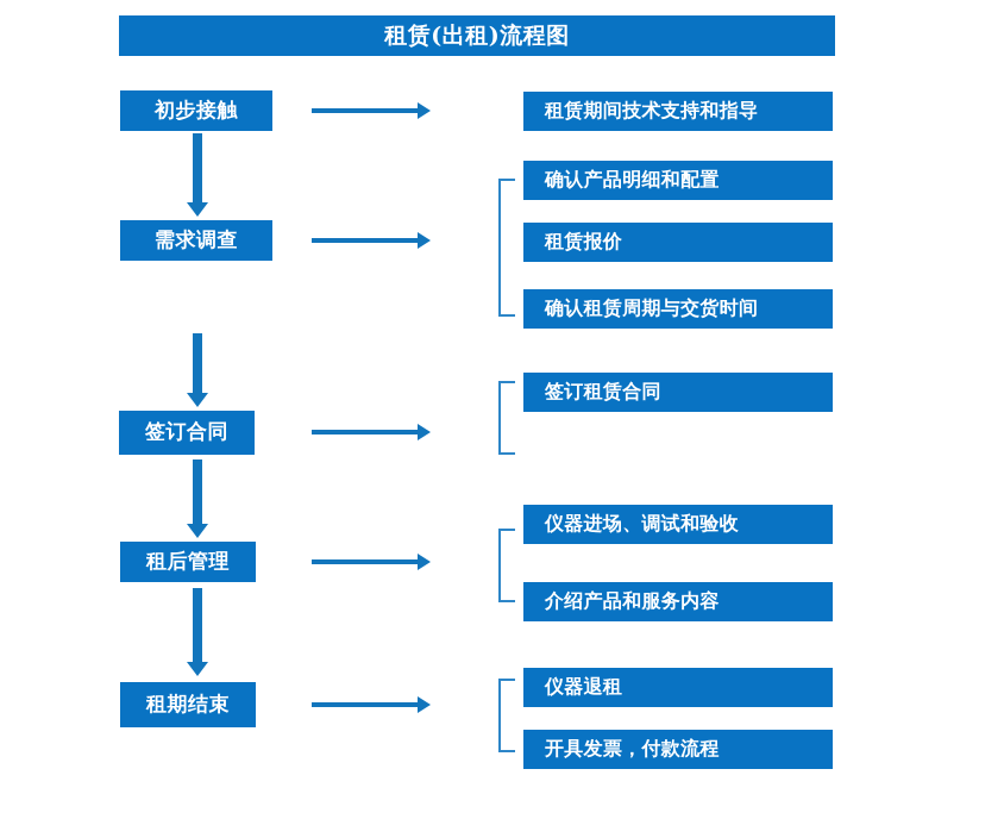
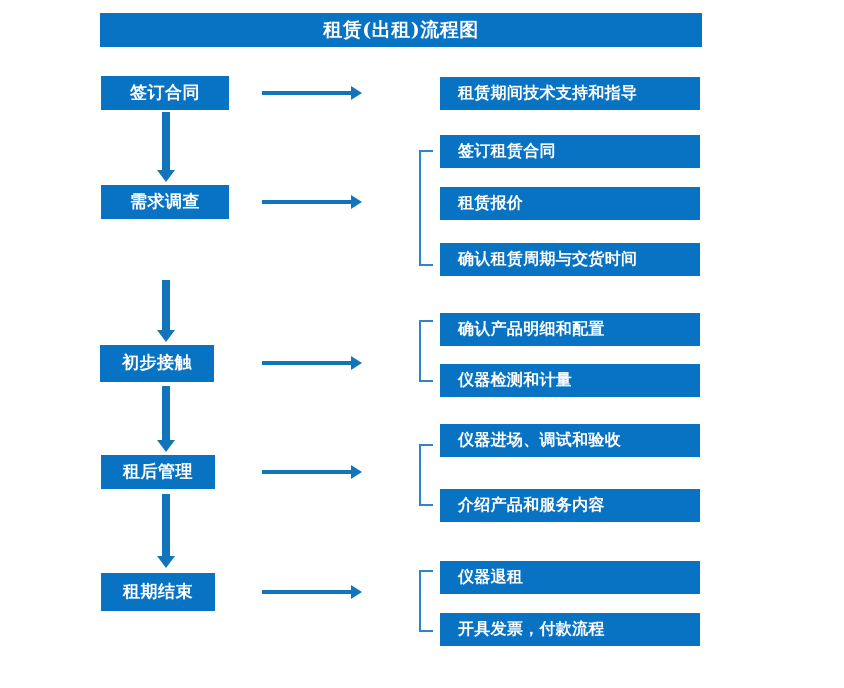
  租赁(出租)流程图
- 初步接触
+ 签订合同
  需求调查
- 签订合同
+ 初步接触
  租后管理
  租期结束
  租赁期间技术支持和指导
- 确认产品明细和配置
+ 签订租赁合同
  租赁报价
  确认租赁周期与交货时间
- 签订租赁合同
+ 确认产品明细和配置
+ 仪器检测和计量
  仪器进场、调试和验收
  介绍产品和服务内容
  仪器退租
  开具发票，付款流程
